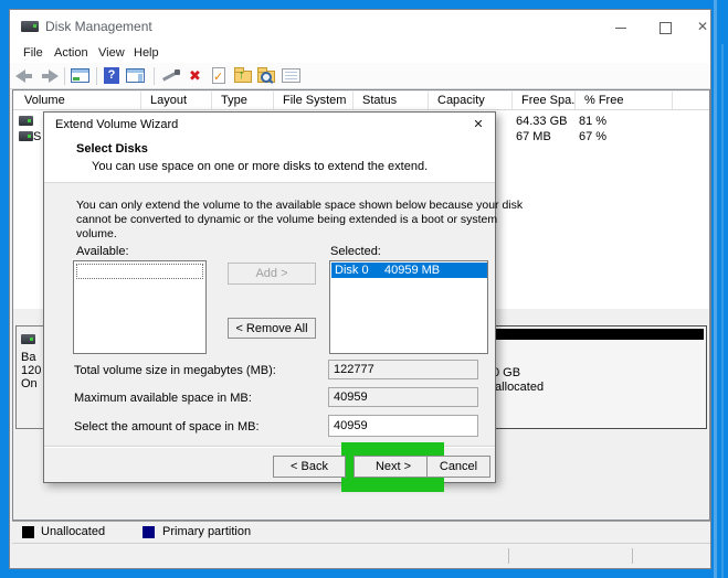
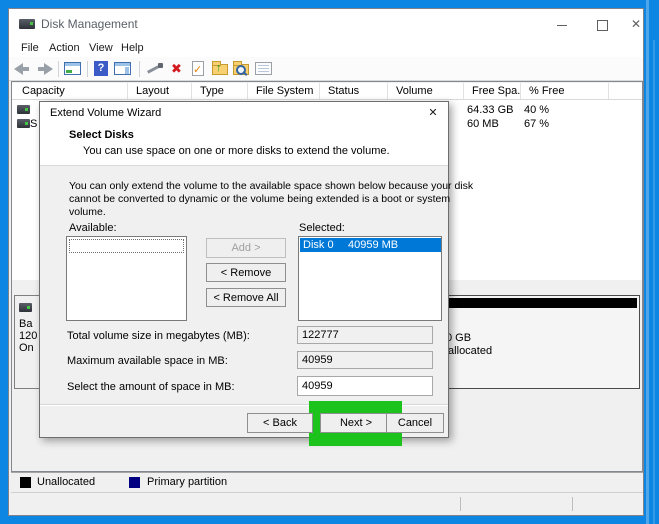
  Disk Management
  ✕
  File
  Action
  View
  Help
  ?
  ✖
  ✓
  ↑
- Volume
+ Capacity
  Layout
  Type
  File System
  Status
- Capacity
+ Volume
  Free Spa.
  % Free
  64.33 GB
- 81 %
+ 40 %
  S
- 67 MB
+ 60 MB
  67 %
  Ba
  120
  On
  0 GB
  allocated
  Unallocated
  Primary partition
  Extend Volume Wizard
  ✕
  Select Disks
- You can use space on one or more disks to extend the extend.
+ You can use space on one or more disks to extend the volume.
  You can only extend the volume to the available space shown below because your disk
  cannot be converted to dynamic or the volume being extended is a boot or system
  volume.
  Available:
  Selected:
  Add >
+ < Remove
  < Remove All
  Disk 0
  40959 MB
  Total volume size in megabytes (MB):
  122777
  Maximum available space in MB:
  40959
  Select the amount of space in MB:
  40959
  < Back
  Next >
  Cancel
